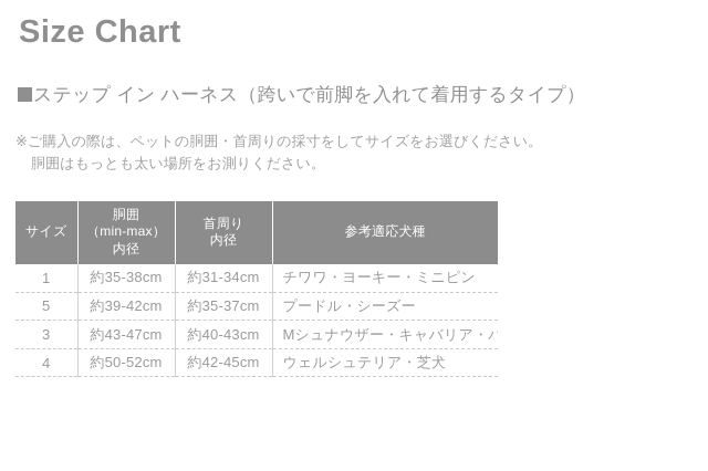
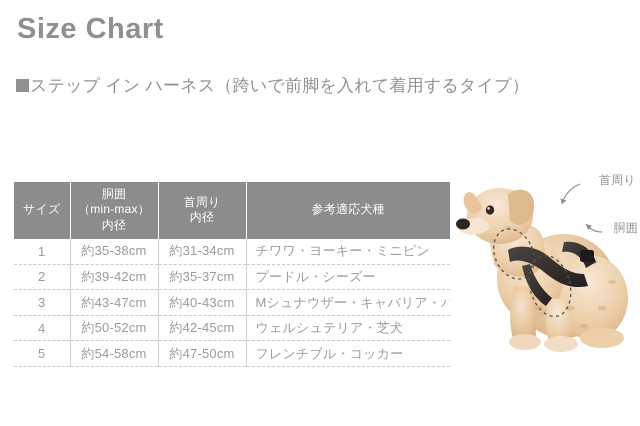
  Size Chart
  ステップ イン ハーネス（跨いで前脚を入れて着用するタイプ）
- ※ご購入の際は、ペットの胴囲・首周りの採寸をしてサイズをお選びください。
- 胴囲はもっとも太い場所をお測りください。
  サイズ	胴囲 （min-max） 内径	首周り 内径	参考適応犬種
  1	約35-38cm	約31-34cm	チワワ・ヨーキー・ミニピン
- 5	約39-42cm	約35-37cm	プードル・シーズー
+ 2	約39-42cm	約35-37cm	プードル・シーズー
  3	約43-47cm	約40-43cm	Mシュナウザー・キャバリア・パ
  4	約50-52cm	約42-45cm	ウェルシュテリア・芝犬
+ 5	約54-58cm	約47-50cm	フレンチブル・コッカー
+ 首周り
+ 胴囲
